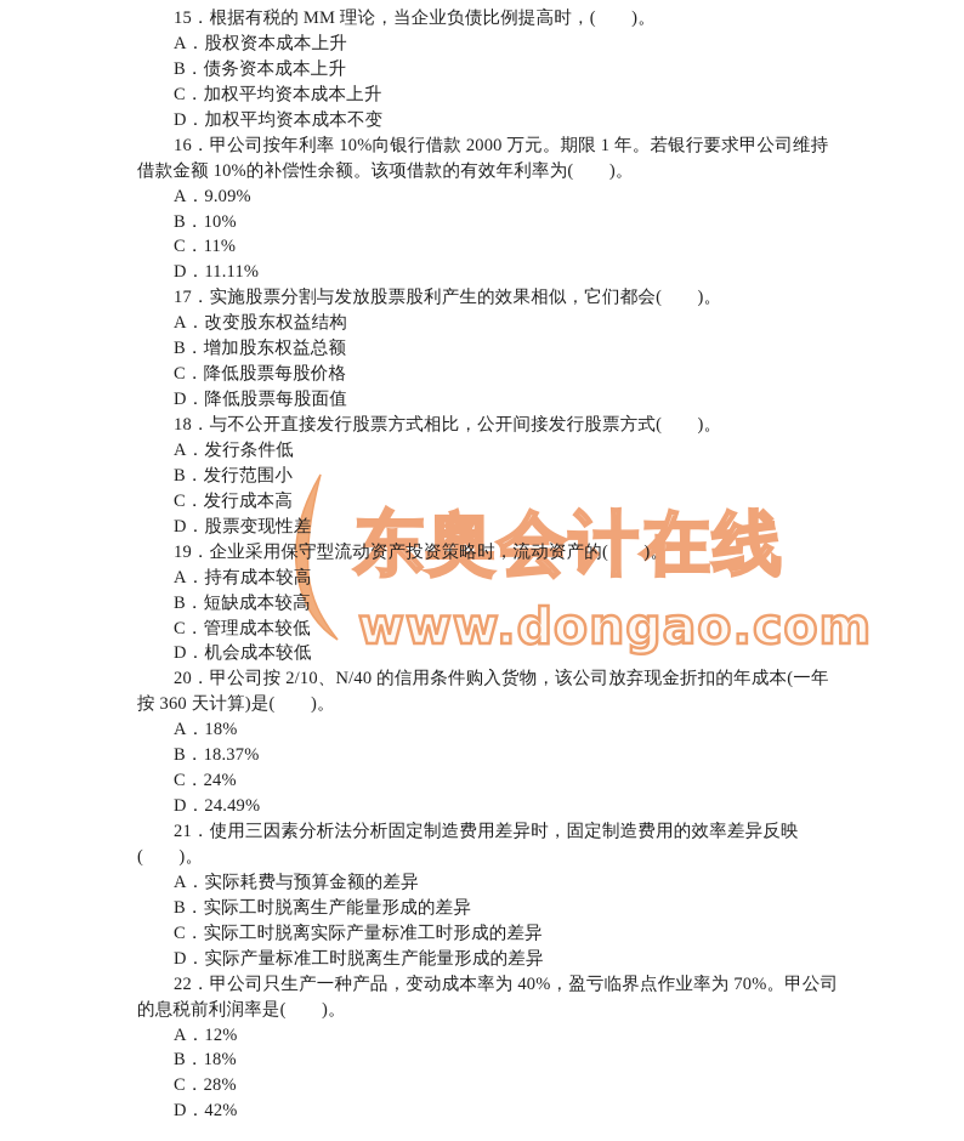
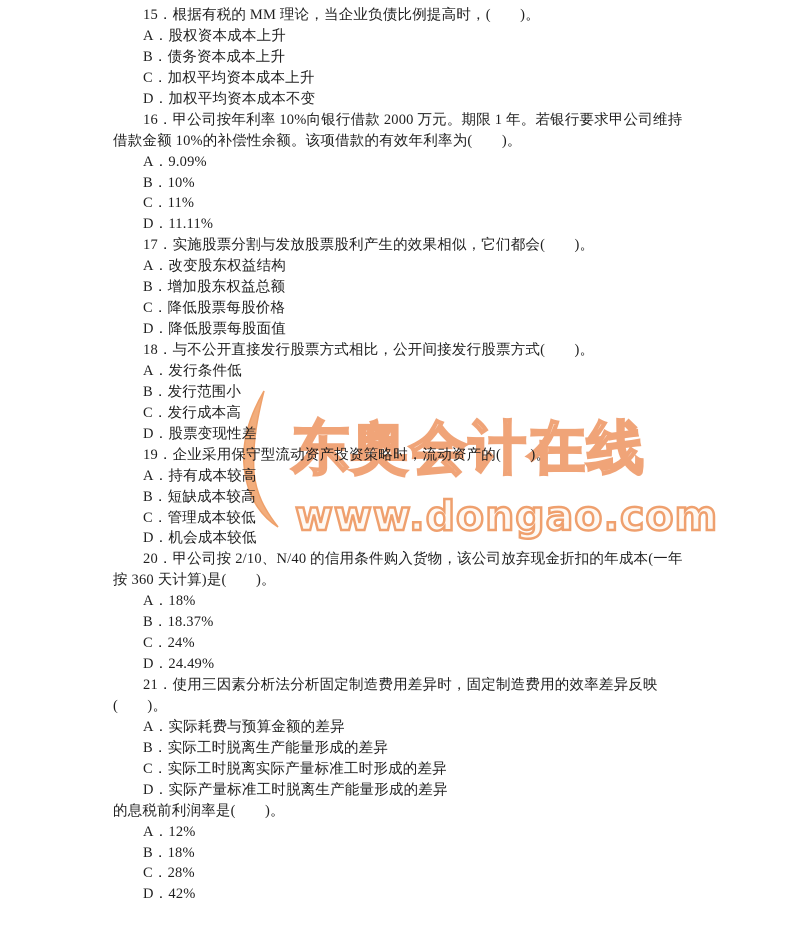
  东奥会计在线
  www.dongao.com
  15．根据有税的 MM 理论，当企业负债比例提高时，( )。
  A．股权资本成本上升
  B．债务资本成本上升
  C．加权平均资本成本上升
  D．加权平均资本成本不变
  16．甲公司按年利率 10%向银行借款 2000 万元。期限 1 年。若银行要求甲公司维持
  借款金额 10%的补偿性余额。该项借款的有效年利率为( )。
  A．9.09%
  B．10%
  C．11%
  D．11.11%
  17．实施股票分割与发放股票股利产生的效果相似，它们都会( )。
  A．改变股东权益结构
  B．增加股东权益总额
  C．降低股票每股价格
  D．降低股票每股面值
  18．与不公开直接发行股票方式相比，公开间接发行股票方式( )。
  A．发行条件低
  B．发行范围小
  C．发行成本高
  D．股票变现性差
  19．企业采用保守型流动资产投资策略时，流动资产的( )。
  A．持有成本较高
  B．短缺成本较高
  C．管理成本较低
  D．机会成本较低
  20．甲公司按 2/10、N/40 的信用条件购入货物，该公司放弃现金折扣的年成本(一年
  按 360 天计算)是( )。
  A．18%
  B．18.37%
  C．24%
  D．24.49%
  21．使用三因素分析法分析固定制造费用差异时，固定制造费用的效率差异反映
  ( )。
  A．实际耗费与预算金额的差异
  B．实际工时脱离生产能量形成的差异
  C．实际工时脱离实际产量标准工时形成的差异
  D．实际产量标准工时脱离生产能量形成的差异
- 22．甲公司只生产一种产品，变动成本率为 40%，盈亏临界点作业率为 70%。甲公司
  的息税前利润率是( )。
  A．12%
  B．18%
  C．28%
  D．42%
